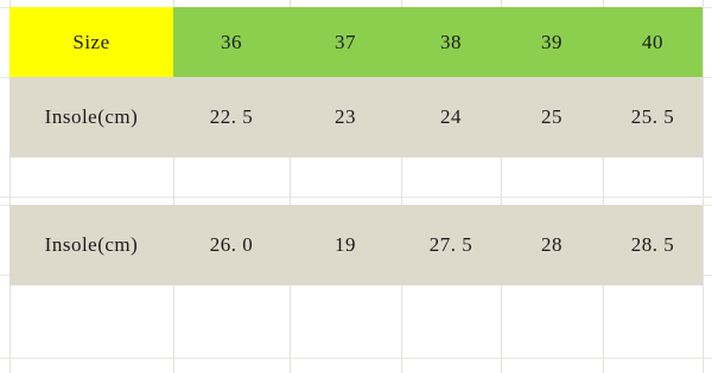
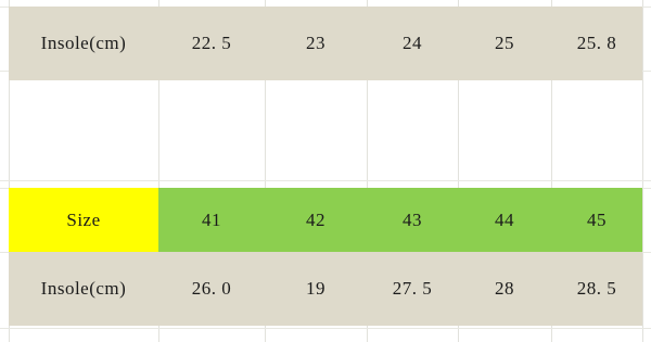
- Size	36	37	38	39	40
- Insole(cm)	22. 5	23	24	25	25. 5
+ Insole(cm)	22. 5	23	24	25	25. 8
+ Size	41	42	43	44	45
  Insole(cm)	26. 0	19	27. 5	28	28. 5
